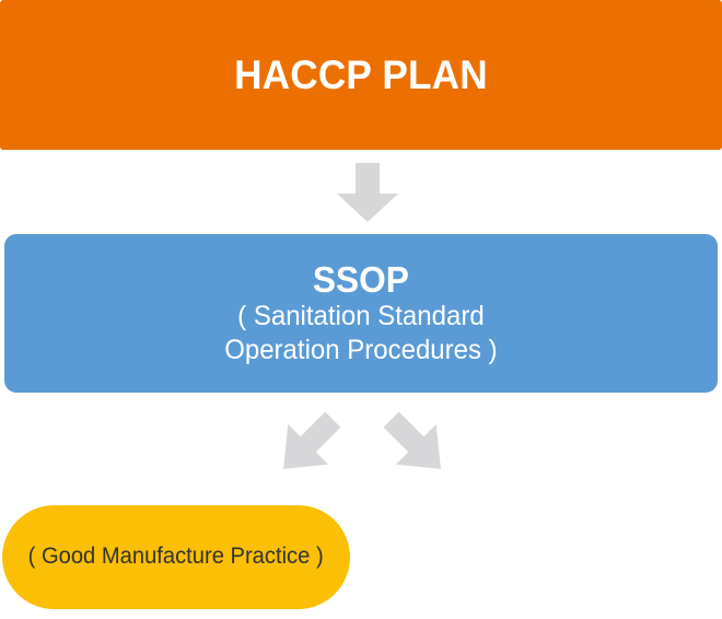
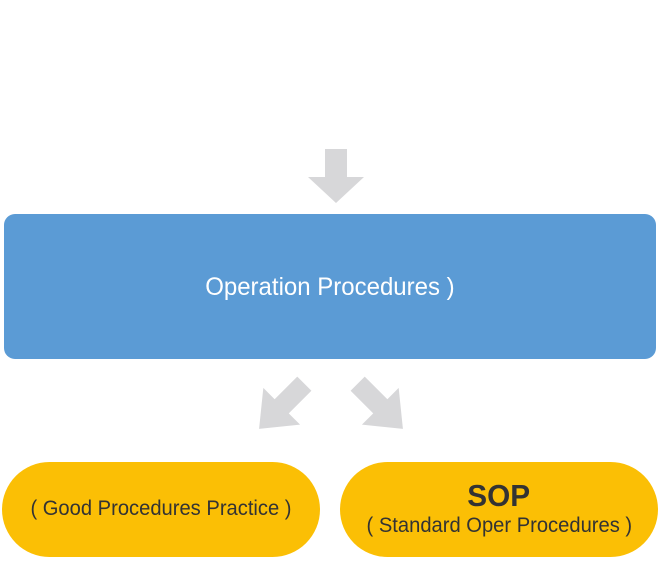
- HACCP PLAN
- SSOP
- ( Sanitation Standard
  Operation Procedures )
- ( Good Manufacture Practice )
+ ( Good Procedures Practice )
+ SOP
+ ( Standard Oper Procedures )
